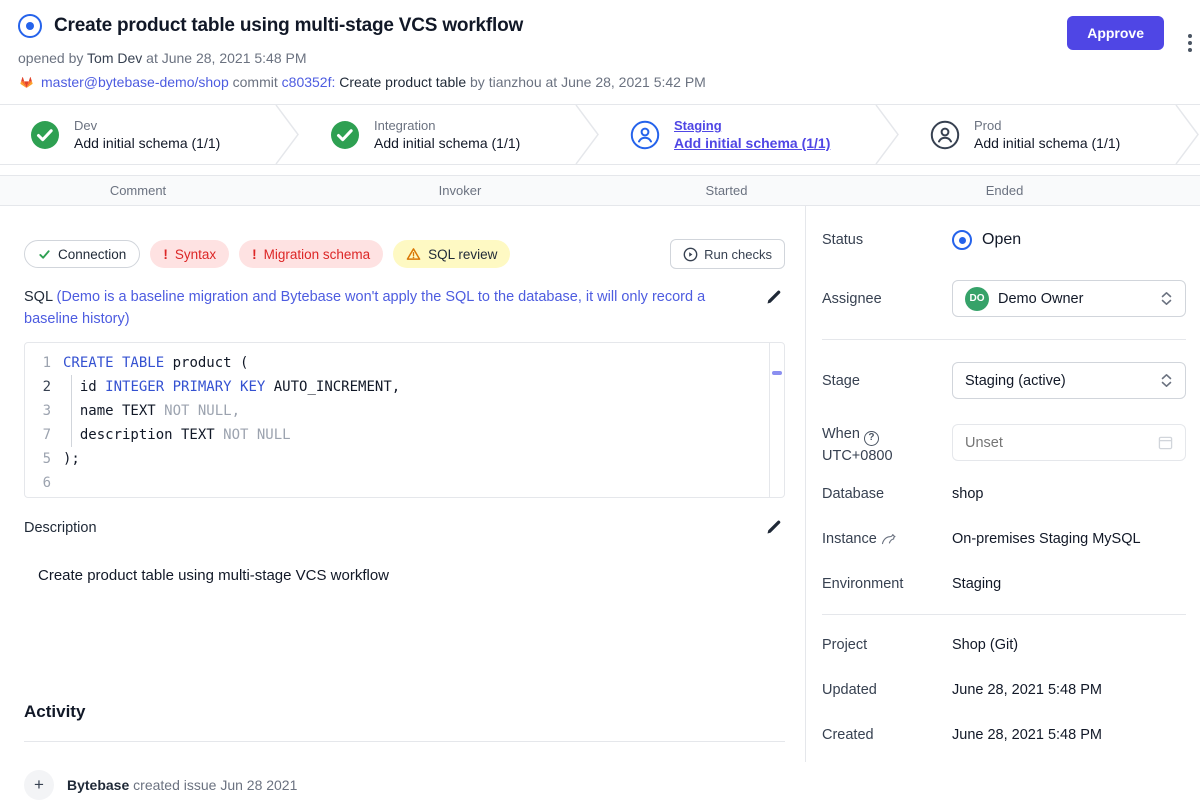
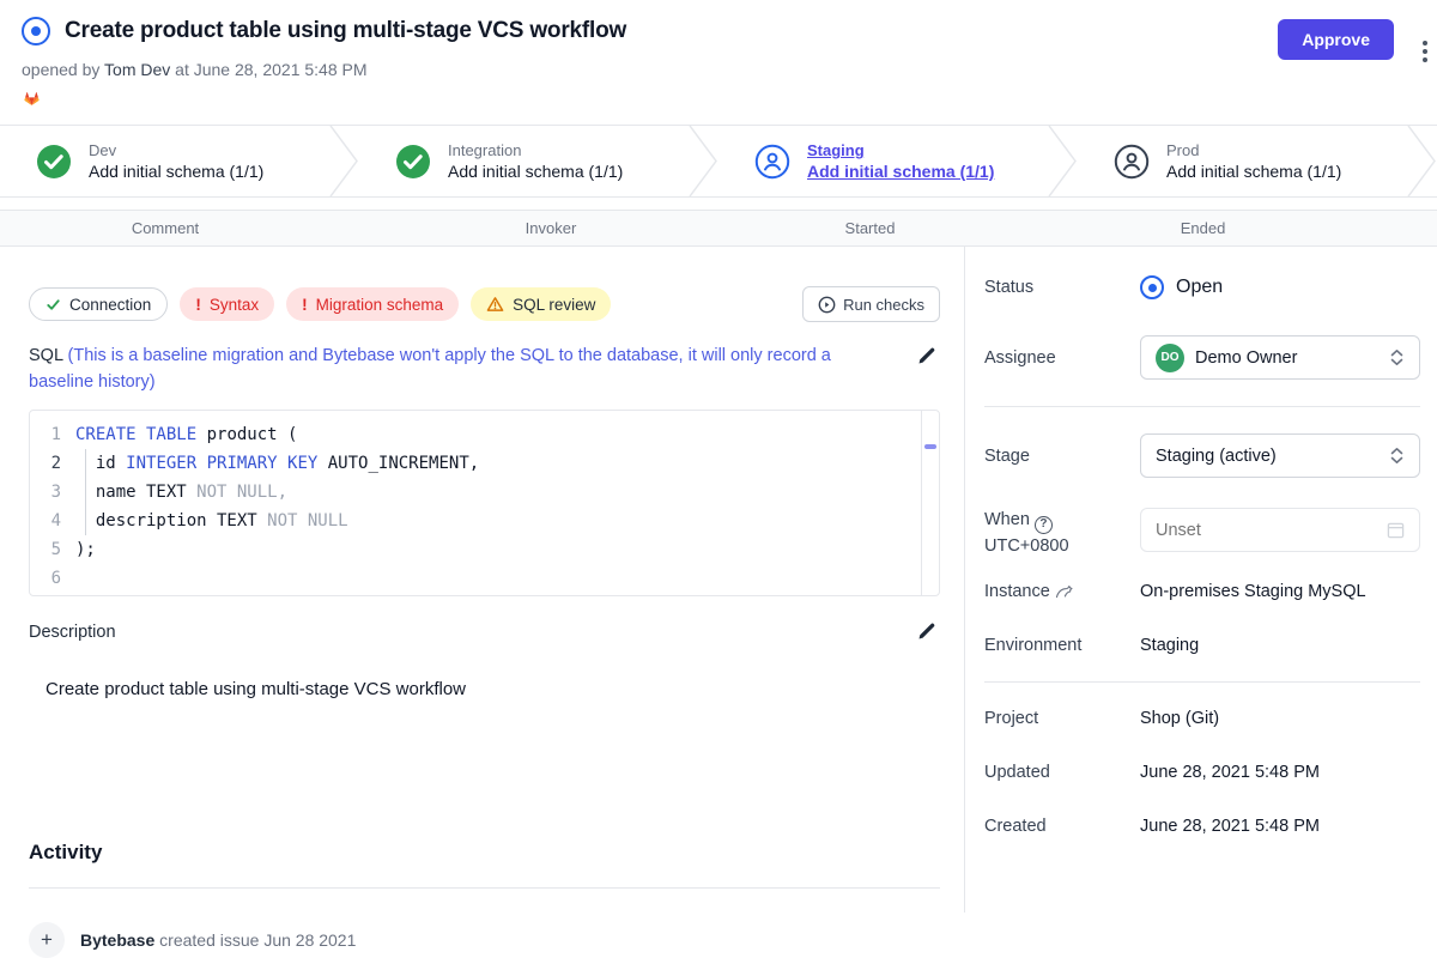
  Create product table using multi-stage VCS workflow
  opened by Tom Dev at June 28, 2021 5:48 PM
- master@bytebase-demo/shop commit c80352f: Create product table by tianzhou at June 28, 2021 5:42 PM
  Approve
  Dev
  Add initial schema (1/1)
  Integration
  Add initial schema (1/1)
  Staging
  Add initial schema (1/1)
  Prod
  Add initial schema (1/1)
  Comment
  Invoker
  Started
  Ended
  Connection
  !
  Syntax
  !
  Migration schema
  SQL review
  Run checks
- SQL (Demo is a baseline migration and Bytebase won't apply the SQL to the database, it will only record a baseline history)
+ SQL (This is a baseline migration and Bytebase won't apply the SQL to the database, it will only record a baseline history)
  1
  CREATE TABLE product (
  2
  id INTEGER PRIMARY KEY AUTO_INCREMENT,
  3
  name TEXT NOT NULL,
- 7
+ 4
  description TEXT NOT NULL
  5
  );
  6
  Description
  Create product table using multi-stage VCS workflow
  Activity
  +
  Bytebase created issue Jun 28 2021
  Status
  Open
  Assignee
  DO
  Demo Owner
  Stage
  Staging (active)
  When ?
  UTC+0800
  Unset
- Database
- shop
  Instance
  On-premises Staging MySQL
  Environment
  Staging
  Project
  Shop (Git)
  Updated
  June 28, 2021 5:48 PM
  Created
  June 28, 2021 5:48 PM
